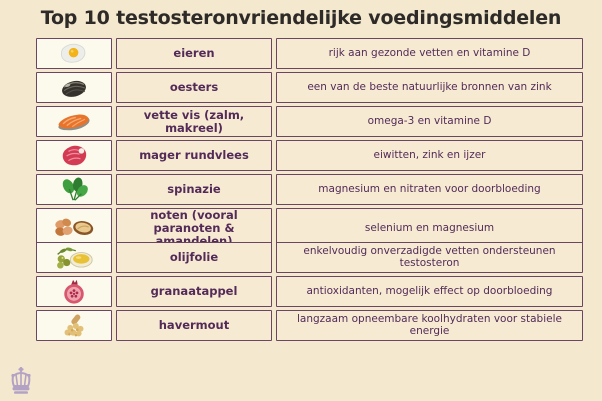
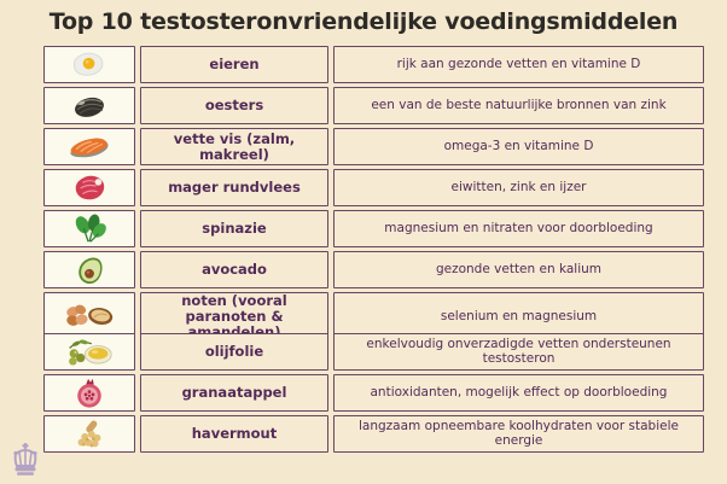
  Top 10 testosteronvriendelijke voedingsmiddelen
  eieren
  rijk aan gezonde vetten en vitamine D
  oesters
  een van de beste natuurlijke bronnen van zink
  vette vis (zalm, makreel)
  omega-3 en vitamine D
  mager rundvlees
  eiwitten, zink en ijzer
  spinazie
  magnesium en nitraten voor doorbloeding
+ avocado
+ gezonde vetten en kalium
  noten (vooral paranoten & amandelen)
  selenium en magnesium
  olijfolie
  enkelvoudig onverzadigde vetten ondersteunen testosteron
  granaatappel
  antioxidanten, mogelijk effect op doorbloeding
  havermout
  langzaam opneembare koolhydraten voor stabiele energie
